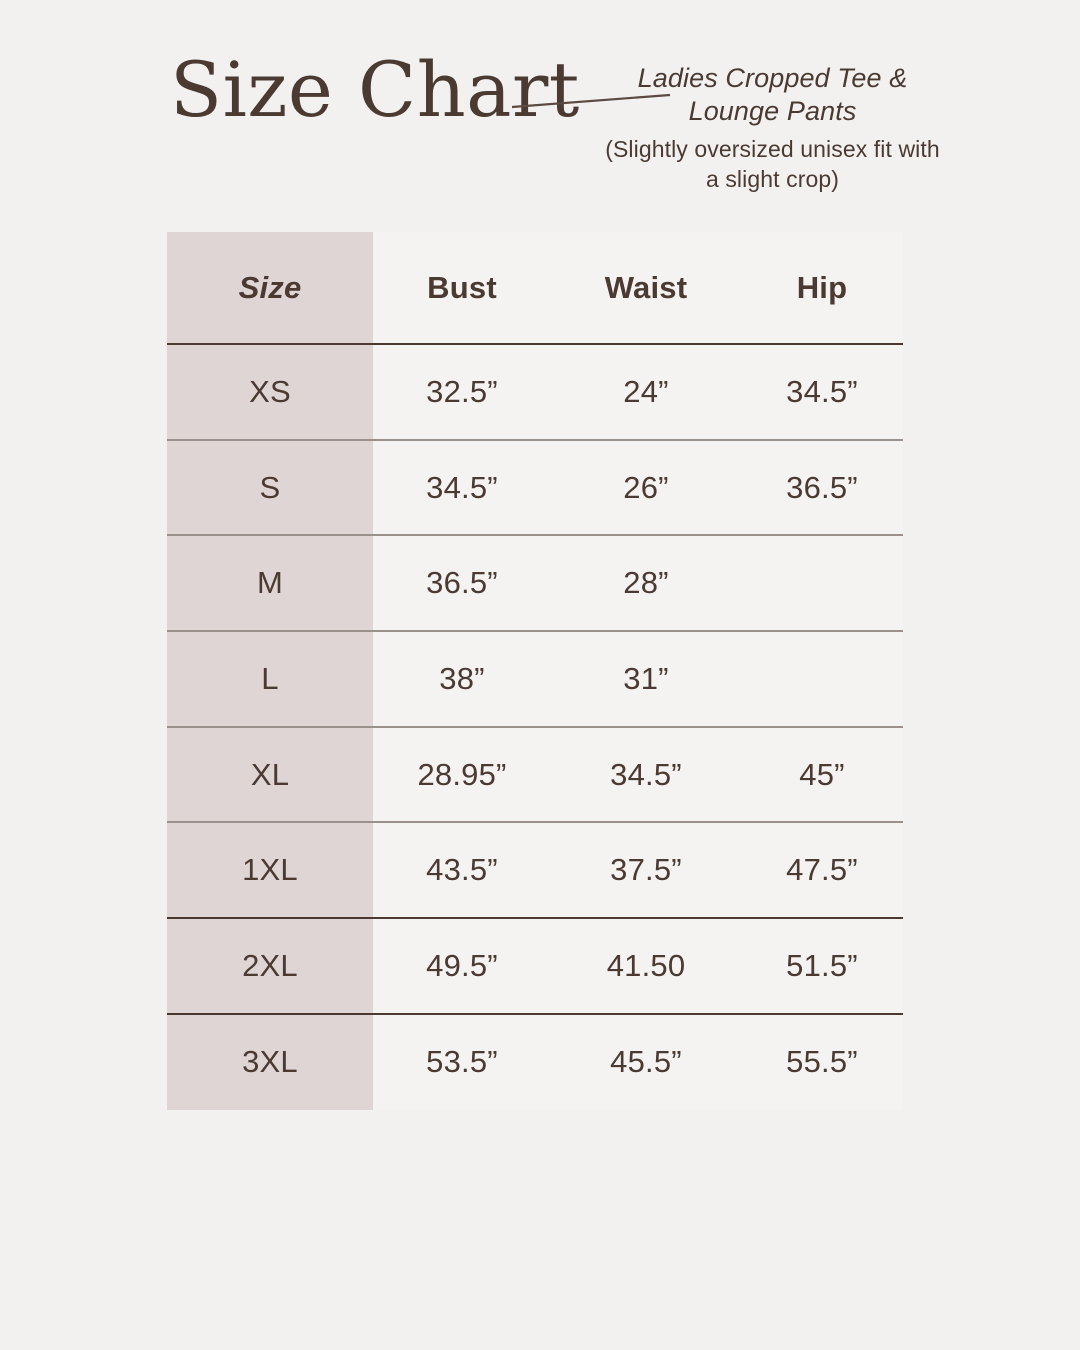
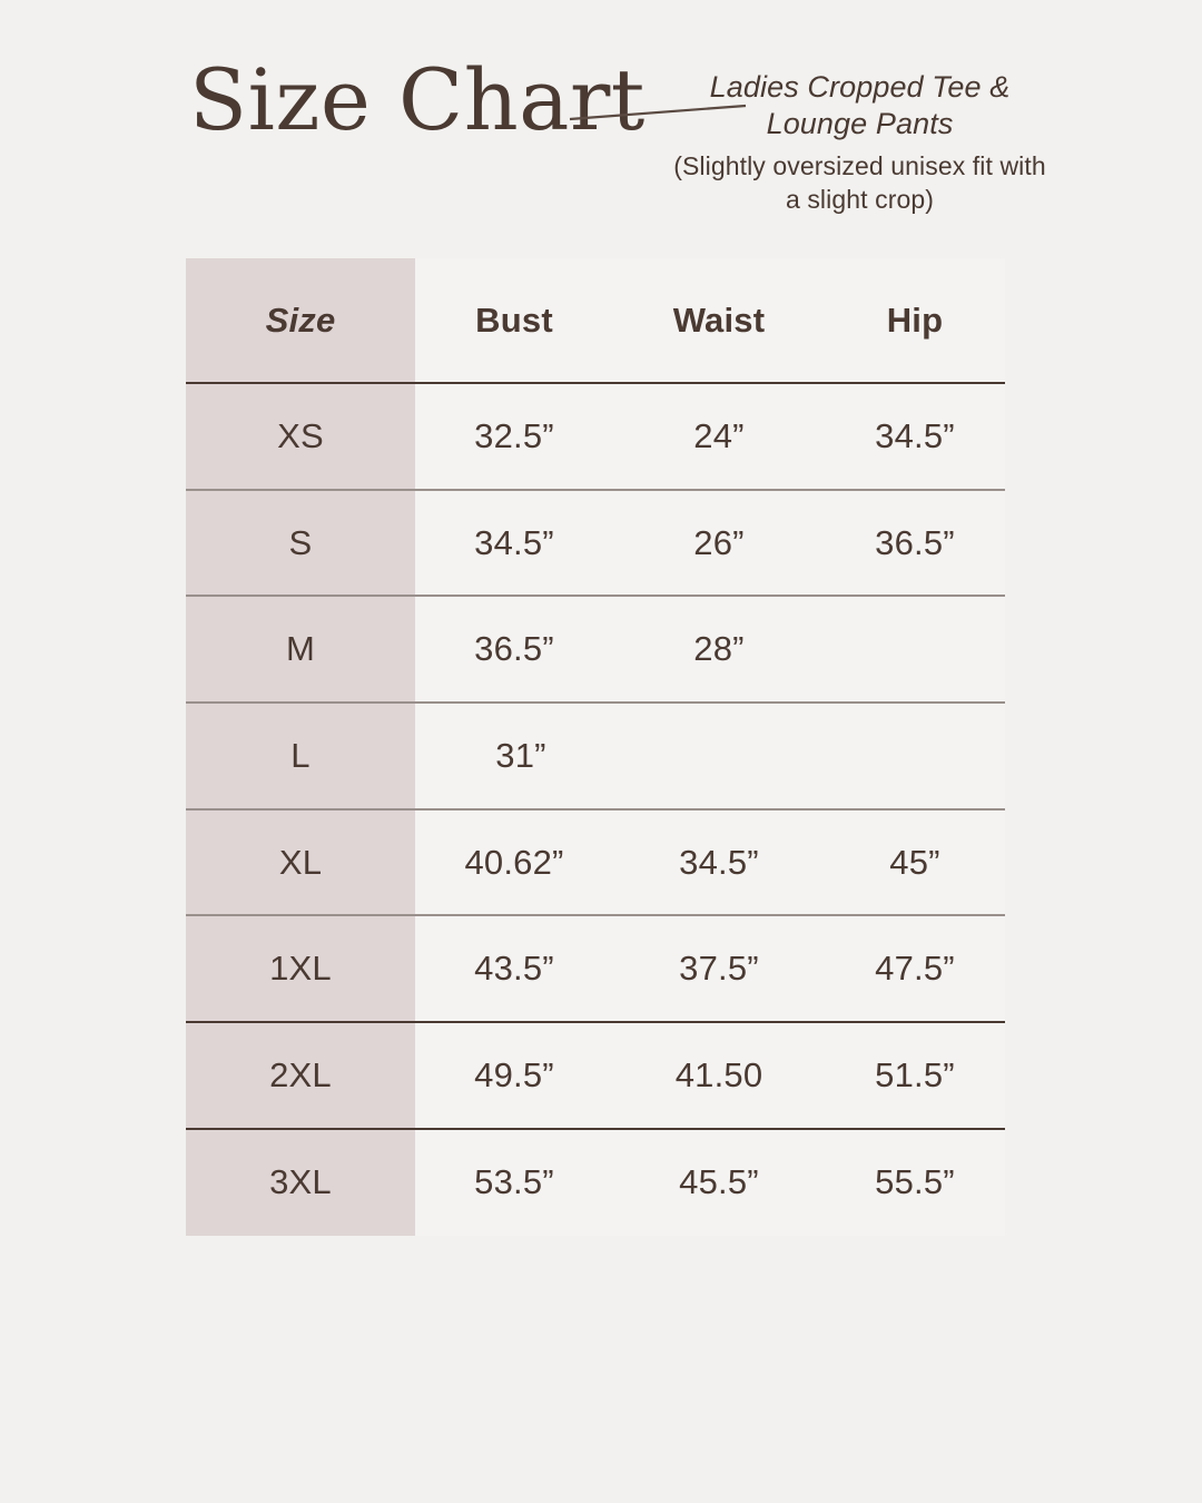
  Size Chart
  Ladies Cropped Tee & Lounge Pants
  (Slightly oversized unisex fit with a slight crop)
  Size
  Bust
  Waist
  Hip
  XS
  32.5”
  24”
  34.5”
  S
  34.5”
  26”
  36.5”
  M
  36.5”
  28”
  L
- 38”
  31”
  XL
- 28.95”
+ 40.62”
  34.5”
  45”
  1XL
  43.5”
  37.5”
  47.5”
  2XL
  49.5”
  41.50
  51.5”
  3XL
  53.5”
  45.5”
  55.5”
